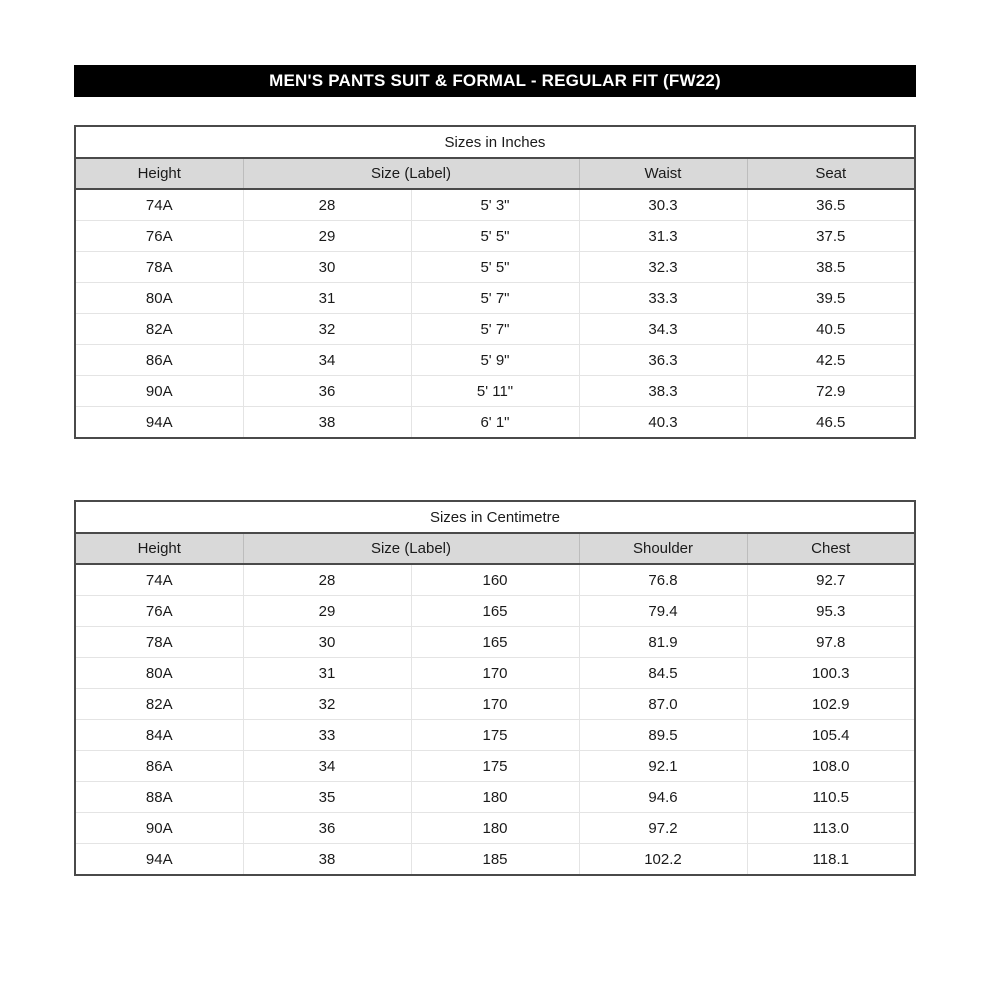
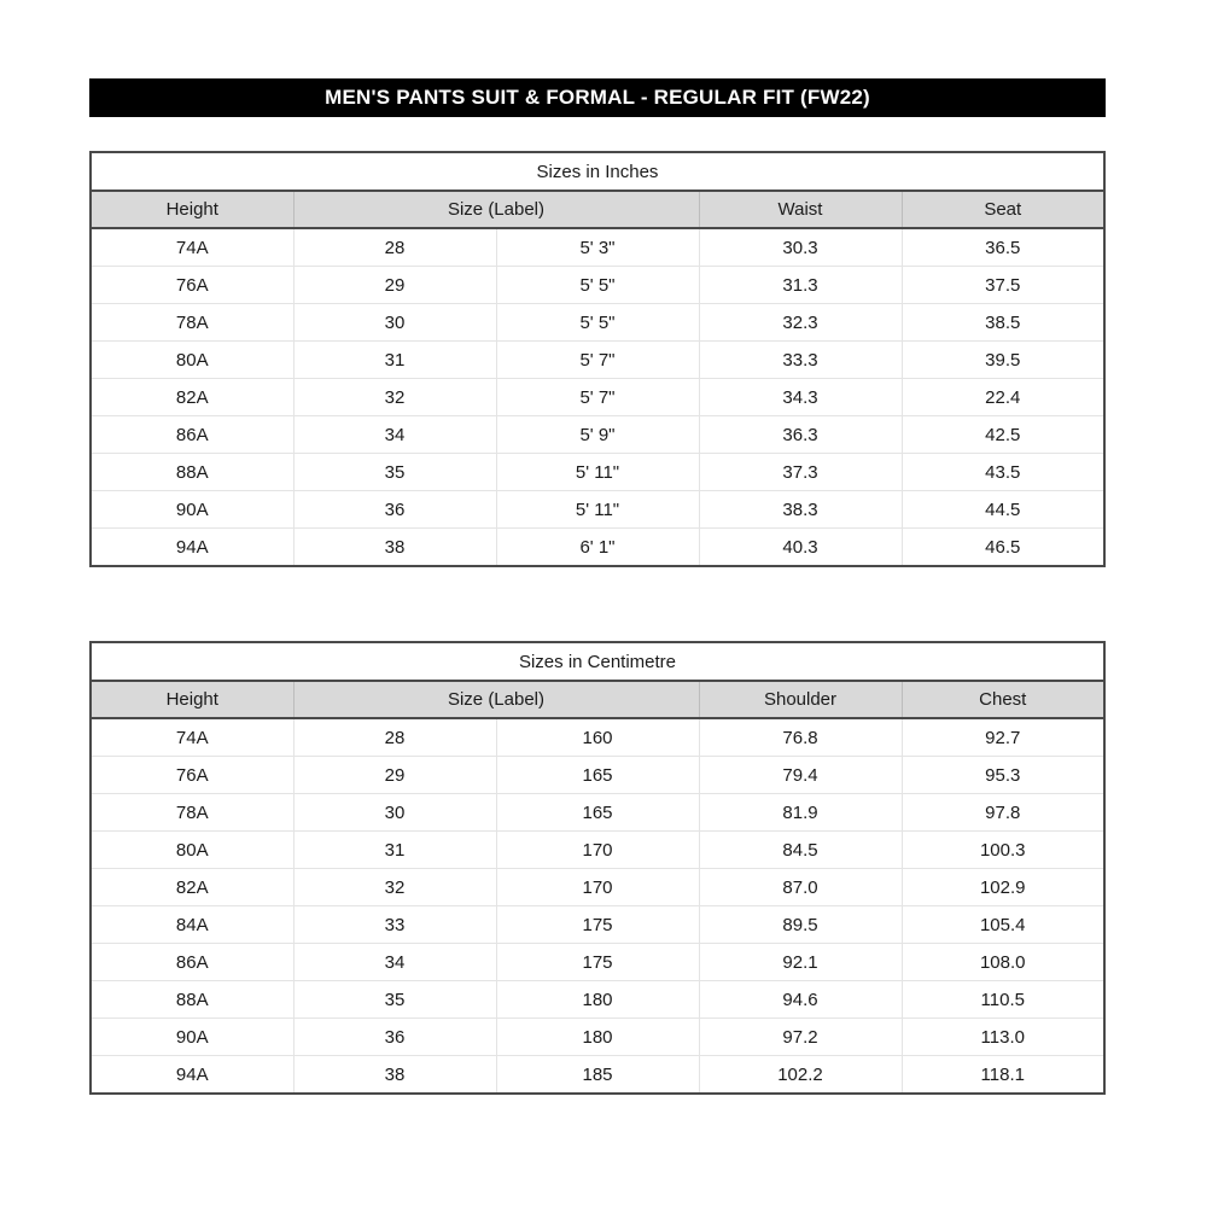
  MEN'S PANTS SUIT & FORMAL - REGULAR FIT (FW22)
  Sizes in Inches
  Height	Size (Label)	Waist	Seat
  74A	28	5' 3"	30.3	36.5
  76A	29	5' 5"	31.3	37.5
  78A	30	5' 5"	32.3	38.5
  80A	31	5' 7"	33.3	39.5
- 82A	32	5' 7"	34.3	40.5
+ 82A	32	5' 7"	34.3	22.4
  86A	34	5' 9"	36.3	42.5
+ 88A	35	5' 11"	37.3	43.5
- 90A	36	5' 11"	38.3	72.9
+ 90A	36	5' 11"	38.3	44.5
  94A	38	6' 1"	40.3	46.5
  Sizes in Centimetre
  Height	Size (Label)	Shoulder	Chest
  74A	28	160	76.8	92.7
  76A	29	165	79.4	95.3
  78A	30	165	81.9	97.8
  80A	31	170	84.5	100.3
  82A	32	170	87.0	102.9
  84A	33	175	89.5	105.4
  86A	34	175	92.1	108.0
  88A	35	180	94.6	110.5
  90A	36	180	97.2	113.0
  94A	38	185	102.2	118.1
